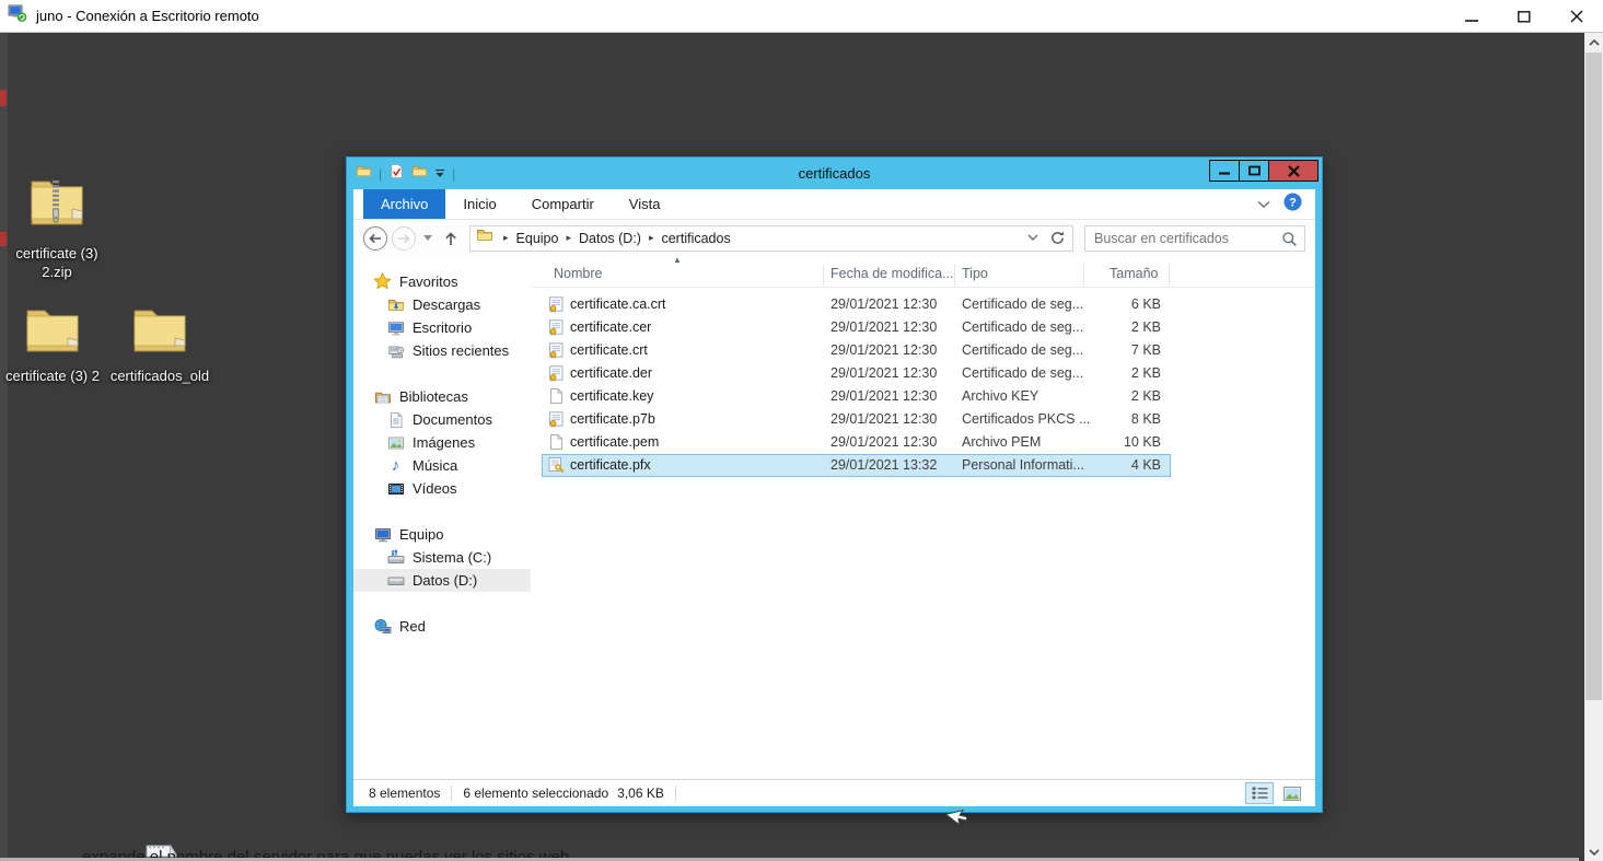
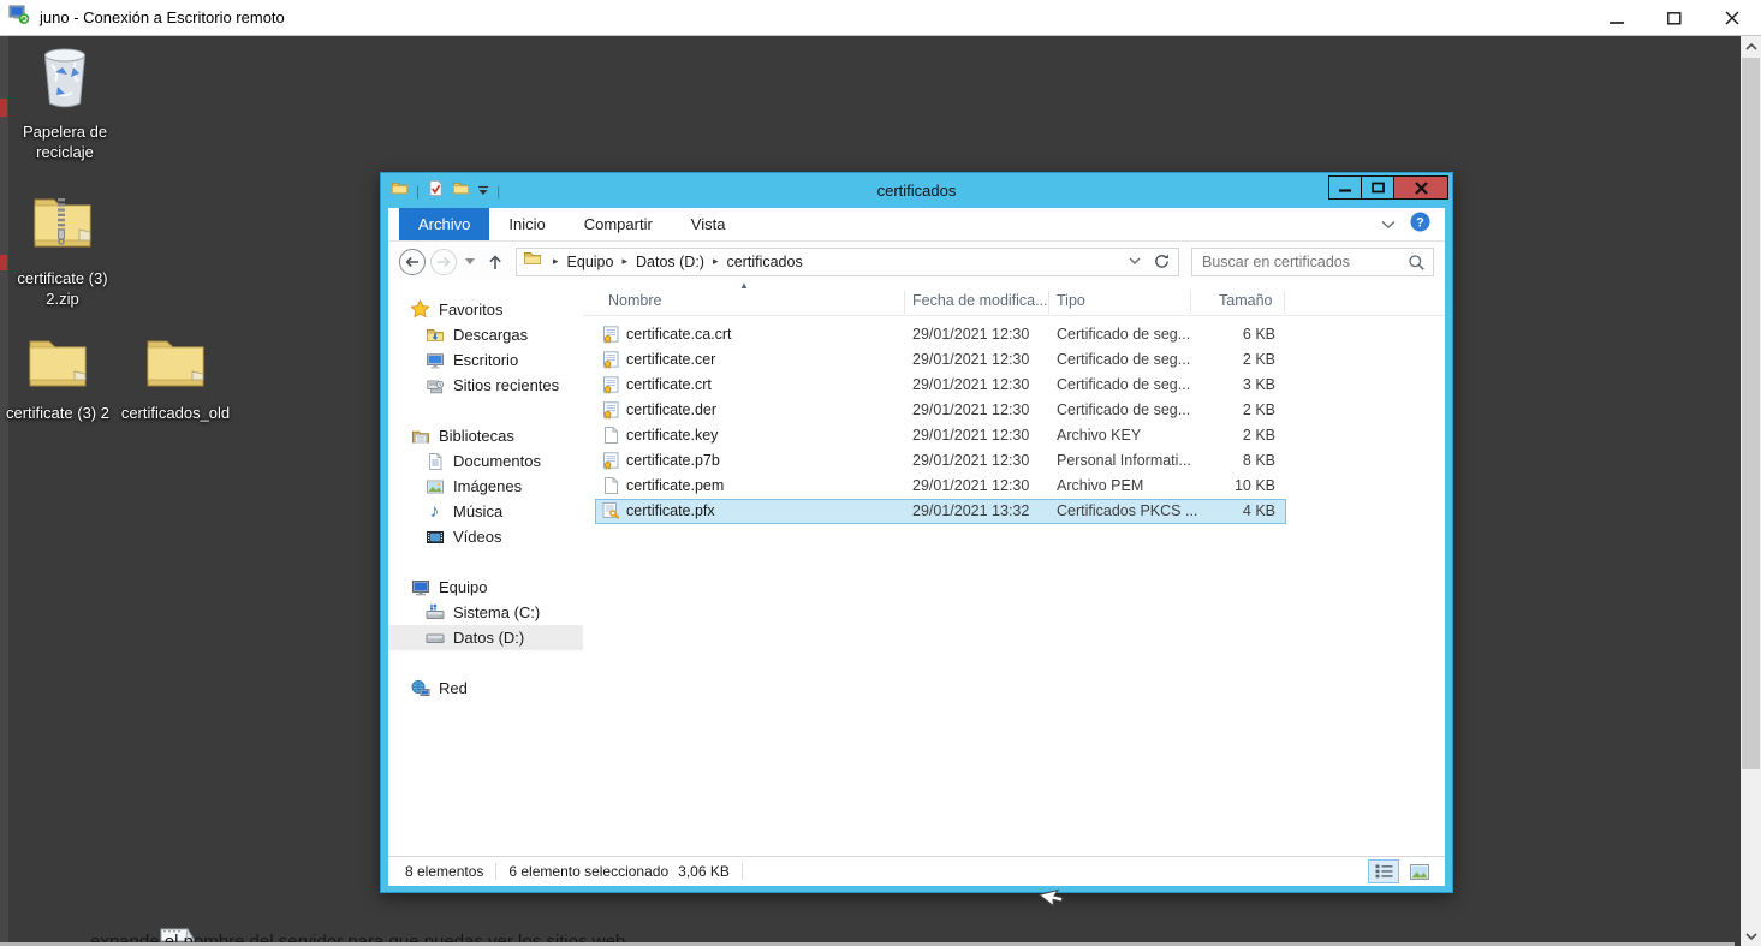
  juno - Conexión a Escritorio remoto
+ Papelera de reciclaje
  certificate (3) 2.zip
  certificate (3) 2
  certificados_old
  |
  |
  certificados
  Archivo
  Inicio
  Compartir
  Vista
  ?
  ▸
  Equipo
  ▸
  Datos (D:)
  ▸
  certificados
  Buscar en certificados
  Favoritos
  Descargas
  Escritorio
  Sitios recientes
  Bibliotecas
  Documentos
  Imágenes
  ♪
  Música
  Vídeos
  Equipo
  Sistema (C:)
  Datos (D:)
  Red
  ▲
  Nombre
  Fecha de modifica...
  Tipo
  Tamaño
  certificate.ca.crt
  29/01/2021 12:30
  Certificado de seg...
  6 KB
  certificate.cer
  29/01/2021 12:30
  Certificado de seg...
  2 KB
  certificate.crt
  29/01/2021 12:30
  Certificado de seg...
- 7 KB
+ 3 KB
  certificate.der
  29/01/2021 12:30
  Certificado de seg...
  2 KB
  certificate.key
  29/01/2021 12:30
  Archivo KEY
  2 KB
  certificate.p7b
  29/01/2021 12:30
- Certificados PKCS ...
+ Personal Informati...
  8 KB
  certificate.pem
  29/01/2021 12:30
  Archivo PEM
  10 KB
  certificate.pfx
  29/01/2021 13:32
- Personal Informati...
+ Certificados PKCS ...
  4 KB
  8 elementos
  6 elemento seleccionado
  3,06 KB
